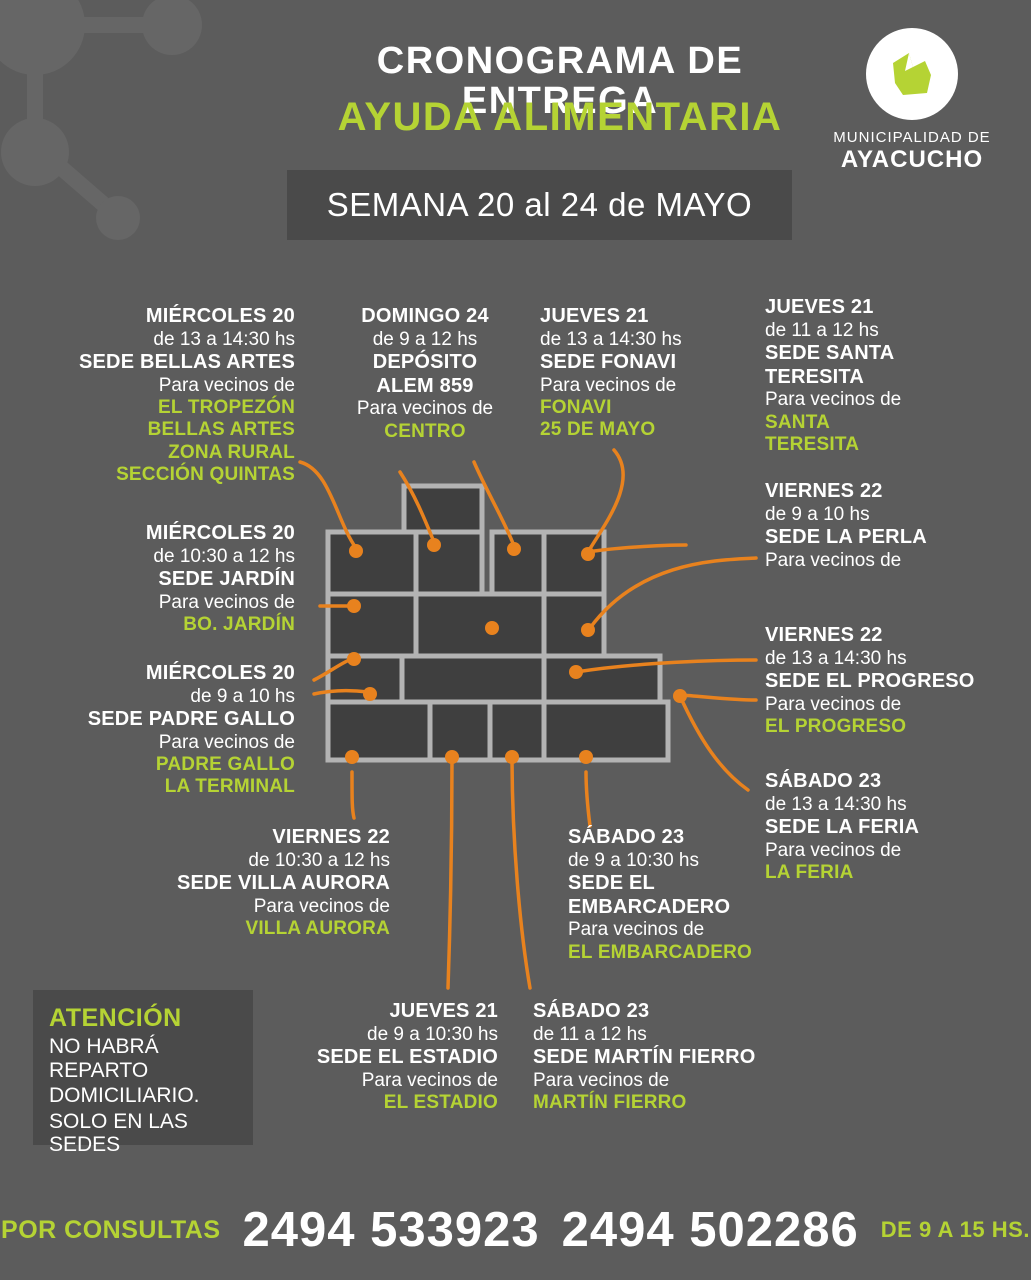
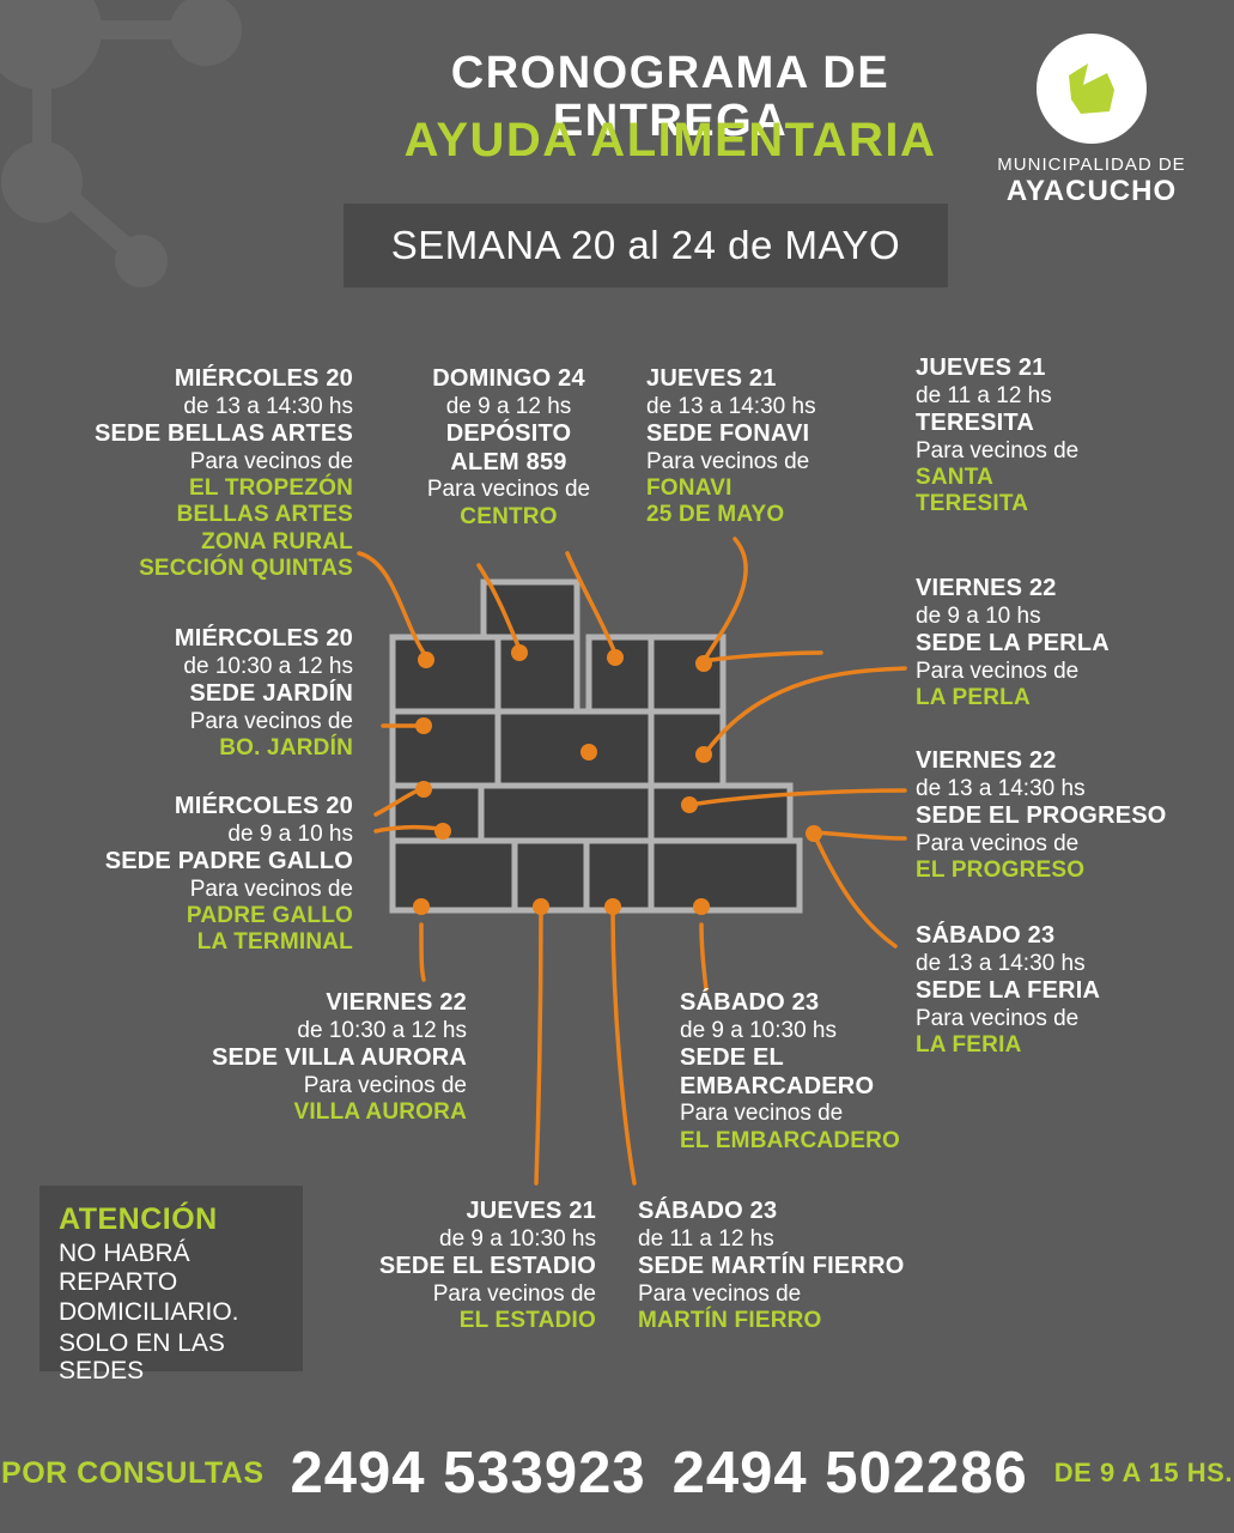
  CRONOGRAMA DE ENTREGA
  AYUDA ALIMENTARIA
  SEMANA 20 al 24 de MAYO
  MUNICIPALIDAD DE
  AYACUCHO
  MIÉRCOLES 20
  de 13 a 14:30 hs
  SEDE BELLAS ARTES
  Para vecinos de
  EL TROPEZÓN
  BELLAS ARTES
  ZONA RURAL
  SECCIÓN QUINTAS
  MIÉRCOLES 20
  de 10:30 a 12 hs
  SEDE JARDÍN
  Para vecinos de
  BO. JARDÍN
  MIÉRCOLES 20
  de 9 a 10 hs
  SEDE PADRE GALLO
  Para vecinos de
  PADRE GALLO
  LA TERMINAL
  DOMINGO 24
  de 9 a 12 hs
  DEPÓSITO
  ALEM 859
  Para vecinos de
  CENTRO
  JUEVES 21
  de 13 a 14:30 hs
  SEDE FONAVI
  Para vecinos de
  FONAVI
  25 DE MAYO
  JUEVES 21
  de 11 a 12 hs
- SEDE SANTA
  TERESITA
  Para vecinos de
  SANTA
  TERESITA
  VIERNES 22
  de 9 a 10 hs
  SEDE LA PERLA
  Para vecinos de
+ LA PERLA
  VIERNES 22
  de 13 a 14:30 hs
  SEDE EL PROGRESO
  Para vecinos de
  EL PROGRESO
  SÁBADO 23
  de 13 a 14:30 hs
  SEDE LA FERIA
  Para vecinos de
  LA FERIA
  VIERNES 22
  de 10:30 a 12 hs
  SEDE VILLA AURORA
  Para vecinos de
  VILLA AURORA
  SÁBADO 23
  de 9 a 10:30 hs
  SEDE EL
  EMBARCADERO
  Para vecinos de
  EL EMBARCADERO
  JUEVES 21
  de 9 a 10:30 hs
  SEDE EL ESTADIO
  Para vecinos de
  EL ESTADIO
  SÁBADO 23
  de 11 a 12 hs
  SEDE MARTÍN FIERRO
  Para vecinos de
  MARTÍN FIERRO
  ATENCIÓN
  NO HABRÁ REPARTO
  DOMICILIARIO.
  SOLO EN LAS SEDES
  POR CONSULTAS
  2494 533923
  2494 502286
  DE 9 A 15 HS.
